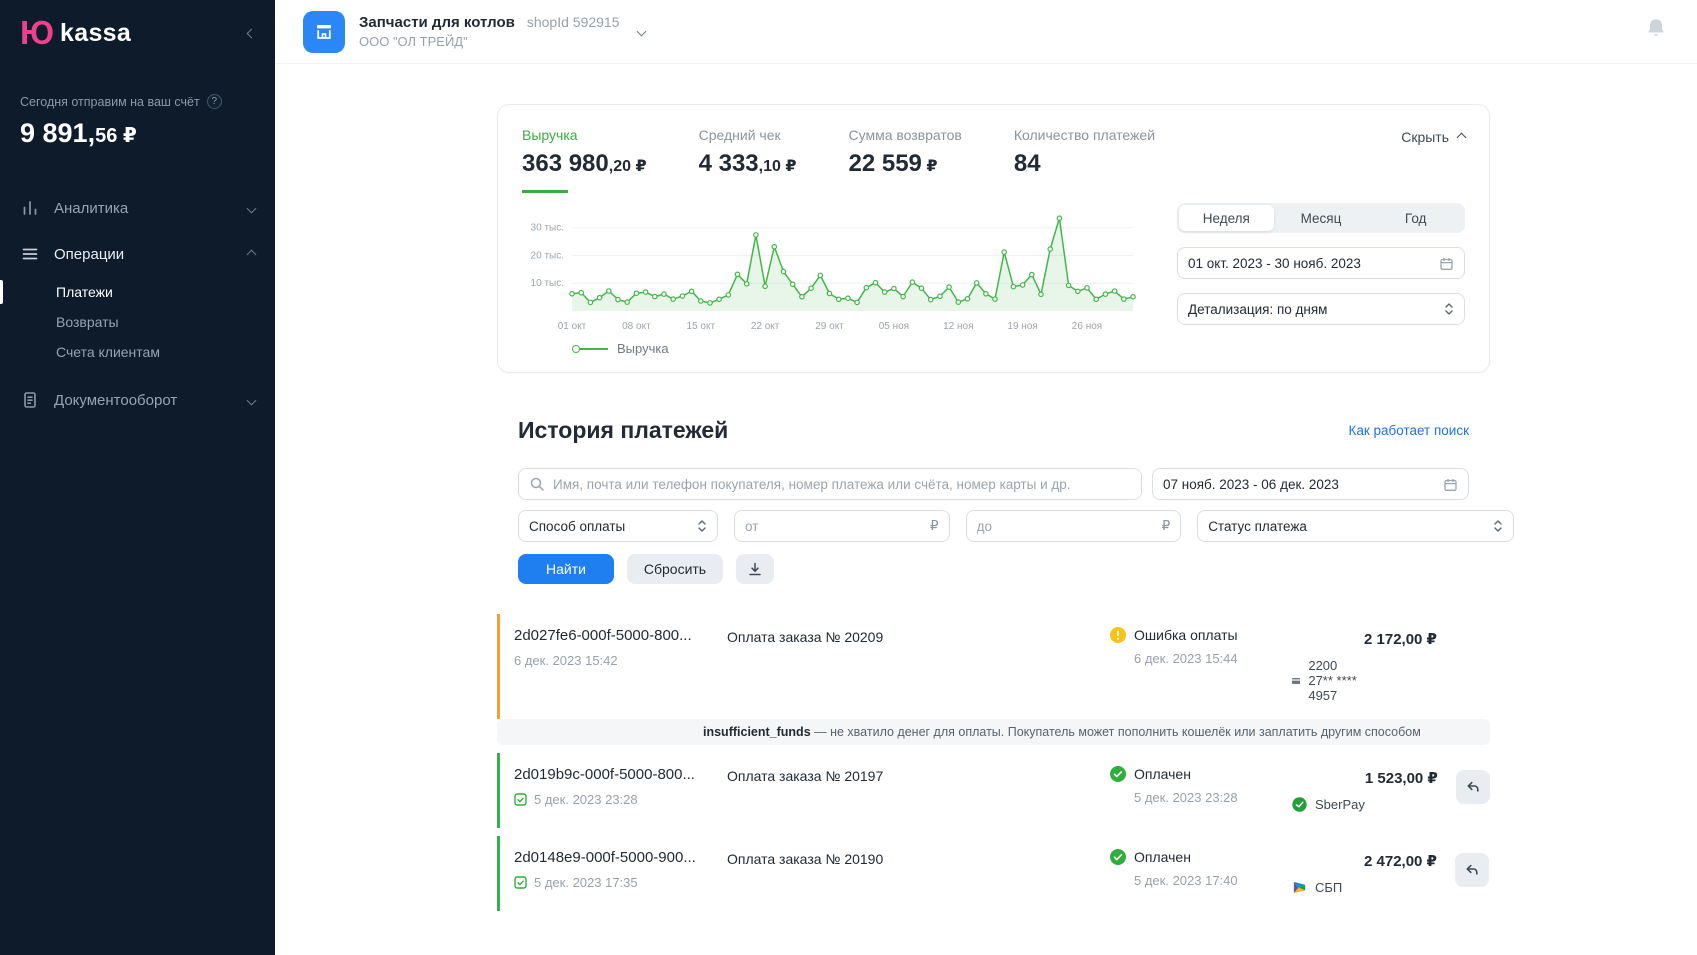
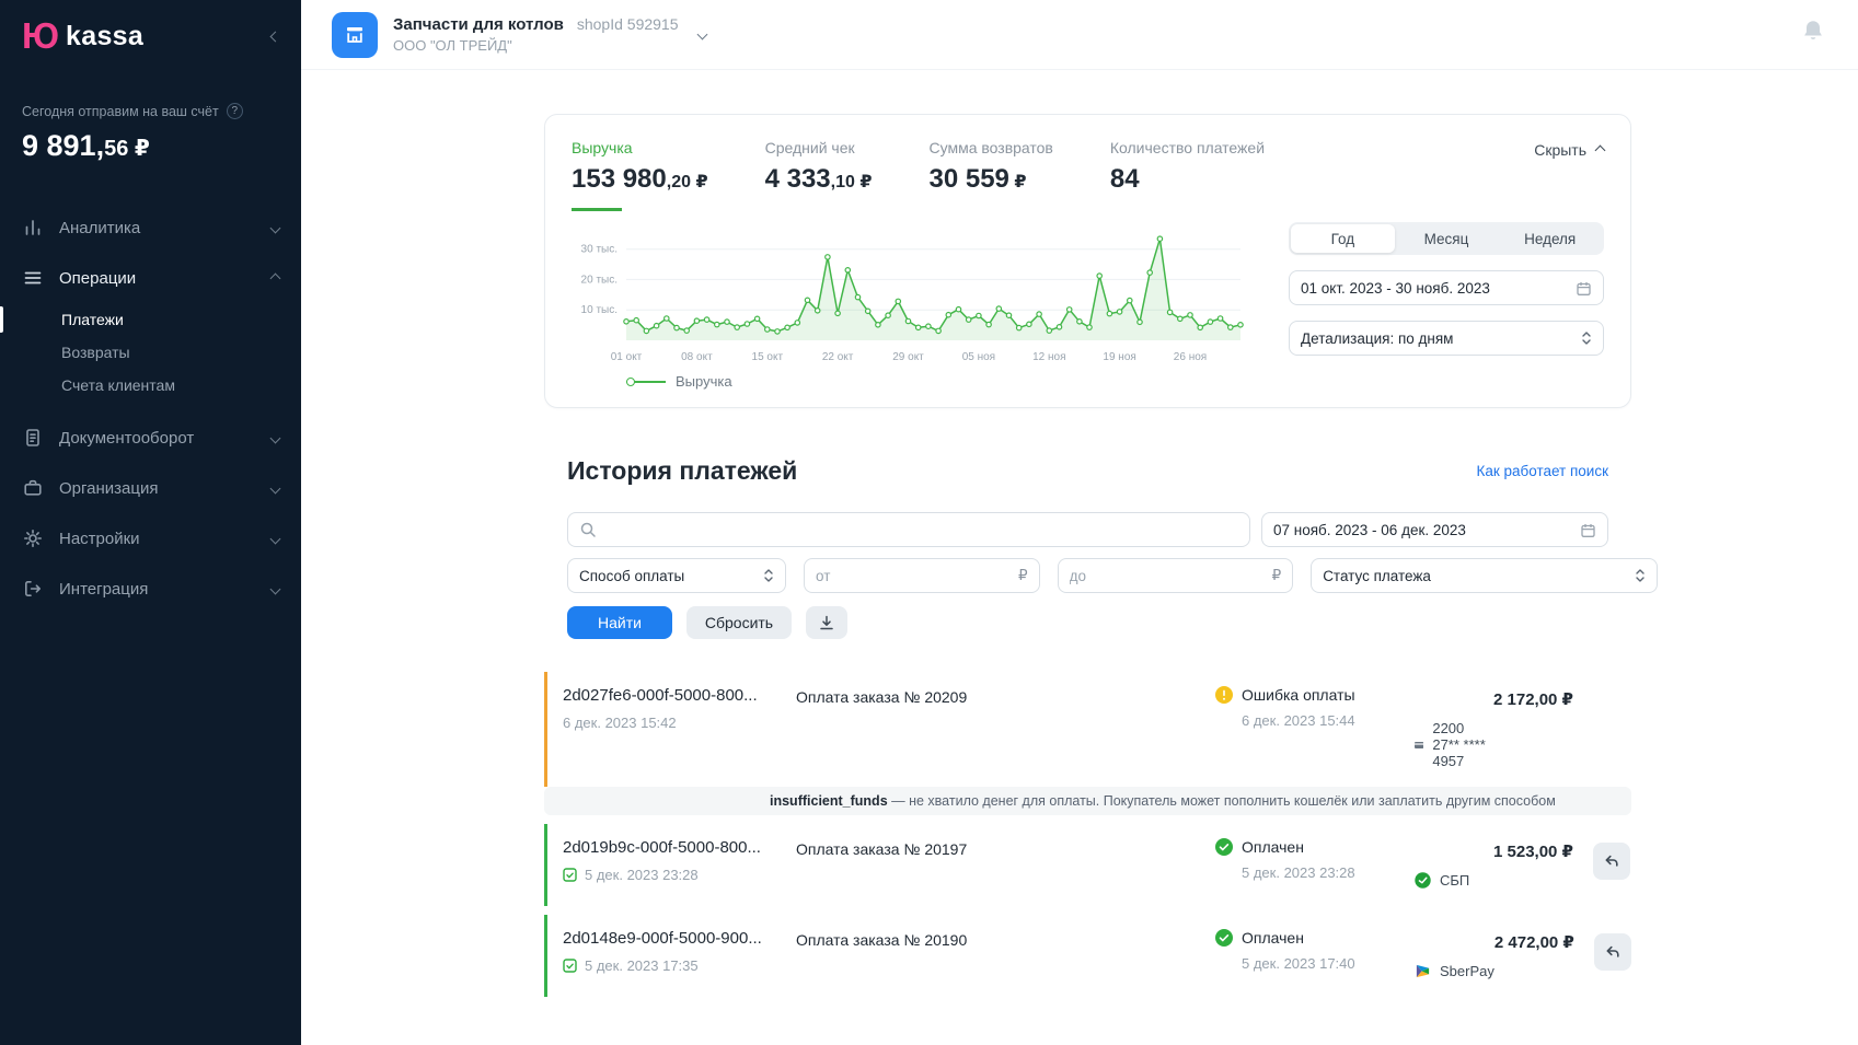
  Ю
  kassa
  Сегодня отправим на ваш счёт
  ?
  9 891,56 ₽
  Аналитика
  Операции
  Платежи
  Возвраты
  Счета клиентам
  Документооборот
+ Организация
+ Настройки
+ Интеграция
  Запчасти для котлов
  shopId 592915
  ООО "ОЛ ТРЕЙД"
  Выручка
- 363 980,20 ₽
+ 153 980,20 ₽
  Средний чек
  4 333,10 ₽
  Сумма возвратов
- 22 559 ₽
+ 30 559 ₽
  Количество платежей
  84
  Скрыть
  10 тыс.
  20 тыс.
  30 тыс.
  01 окт
  08 окт
  15 окт
  22 окт
  29 окт
  05 ноя
  12 ноя
  19 ноя
  26 ноя
  Выручка
- Неделя
+ Год
  Месяц
- Год
+ Неделя
  01 окт. 2023 - 30 нояб. 2023
  Детализация: по дням
  История платежей
  Как работает поиск
- Имя, почта или телефон покупателя, номер платежа или счёта, номер карты и др.
  07 нояб. 2023 - 06 дек. 2023
  Способ оплаты
  от
  ₽
  до
  ₽
  Статус платежа
  Найти
  Сбросить
  2d027fe6-000f-5000-800...
  6 дек. 2023 15:42
  Оплата заказа № 20209
  Ошибка оплаты
  6 дек. 2023 15:44
  2200 27** **** 4957
  2 172,00 ₽
  insufficient_funds — не хватило денег для оплаты. Покупатель может пополнить кошелёк или заплатить другим способом
  2d019b9c-000f-5000-800...
  5 дек. 2023 23:28
  Оплата заказа № 20197
  Оплачен
  5 дек. 2023 23:28
- SberPay
+ СБП
  1 523,00 ₽
  2d0148e9-000f-5000-900...
  5 дек. 2023 17:35
  Оплата заказа № 20190
  Оплачен
  5 дек. 2023 17:40
- СБП
+ SberPay
  2 472,00 ₽
